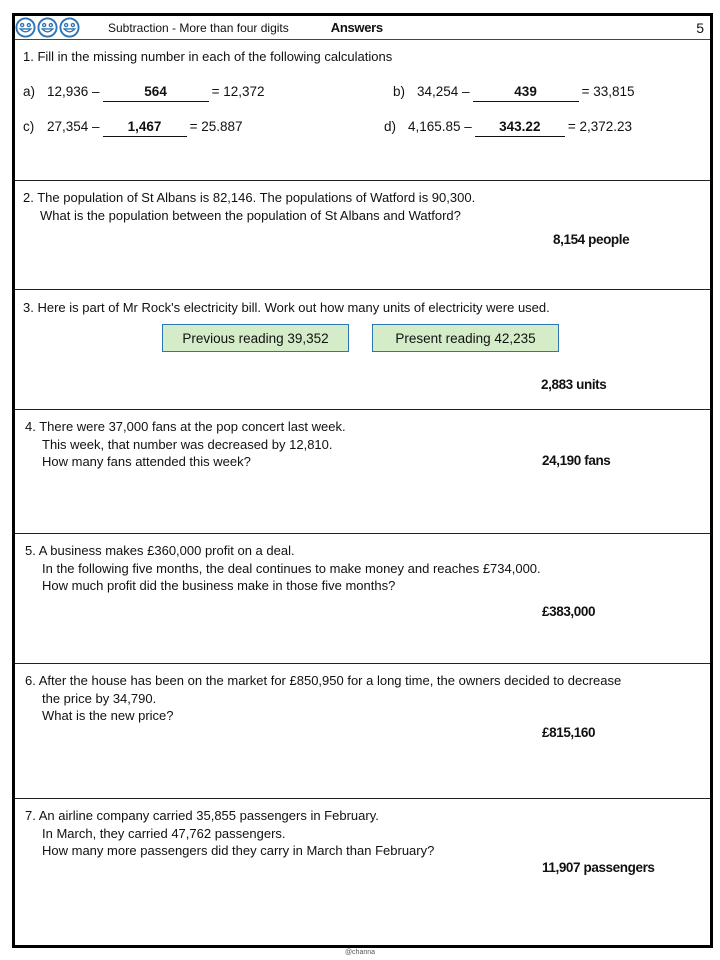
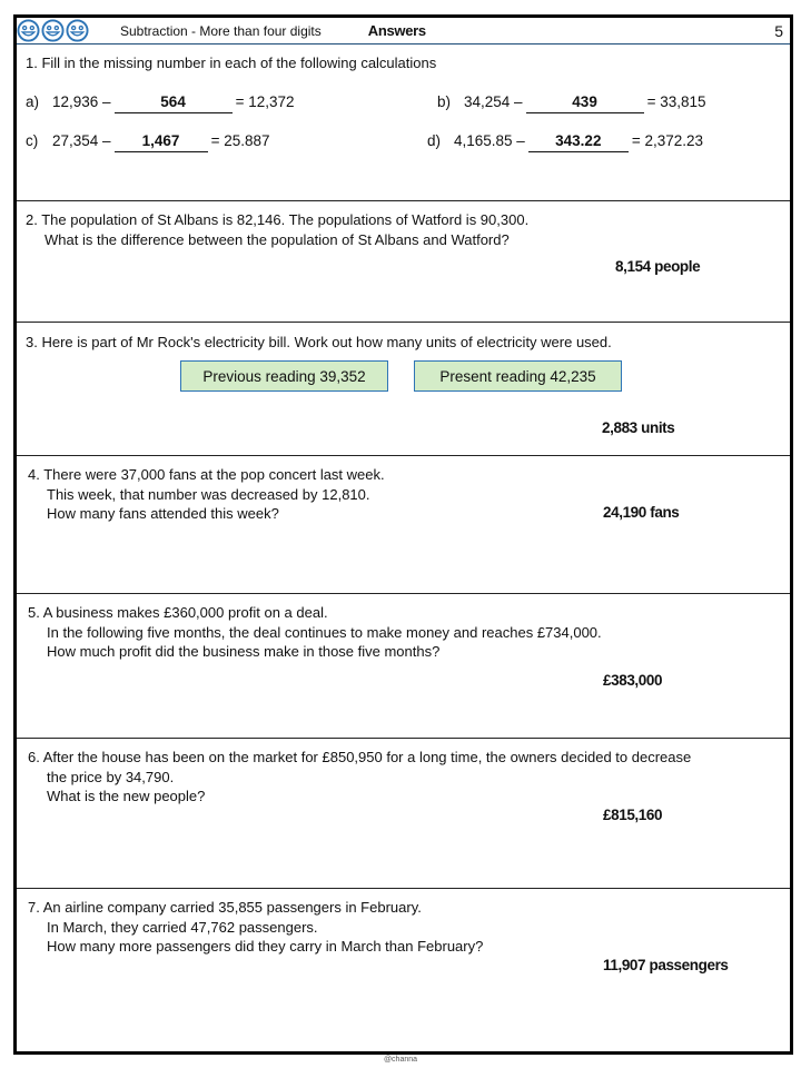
  Subtraction - More than four digits
  Answers
  5
  1. Fill in the missing number in each of the following calculations
  a)
  12,936 –
  564
  = 12,372
  b)
  34,254 –
  439
  = 33,815
  c)
  27,354 –
  1,467
  = 25.887
  d)
  4,165.85 –
  343.22
  = 2,372.23
  2. The population of St Albans is 82,146. The populations of Watford is 90,300.
- What is the population between the population of St Albans and Watford?
+ What is the difference between the population of St Albans and Watford?
  8,154 people
  3. Here is part of Mr Rock's electricity bill. Work out how many units of electricity were used.
  Previous reading 39,352
  Present reading 42,235
  2,883 units
  4. There were 37,000 fans at the pop concert last week.
  This week, that number was decreased by 12,810.
  How many fans attended this week?
  24,190 fans
  5. A business makes £360,000 profit on a deal.
  In the following five months, the deal continues to make money and reaches £734,000.
  How much profit did the business make in those five months?
  £383,000
  6. After the house has been on the market for £850,950 for a long time, the owners decided to decrease
  the price by 34,790.
- What is the new price?
+ What is the new people?
  £815,160
  7. An airline company carried 35,855 passengers in February.
  In March, they carried 47,762 passengers.
  How many more passengers did they carry in March than February?
  11,907 passengers
